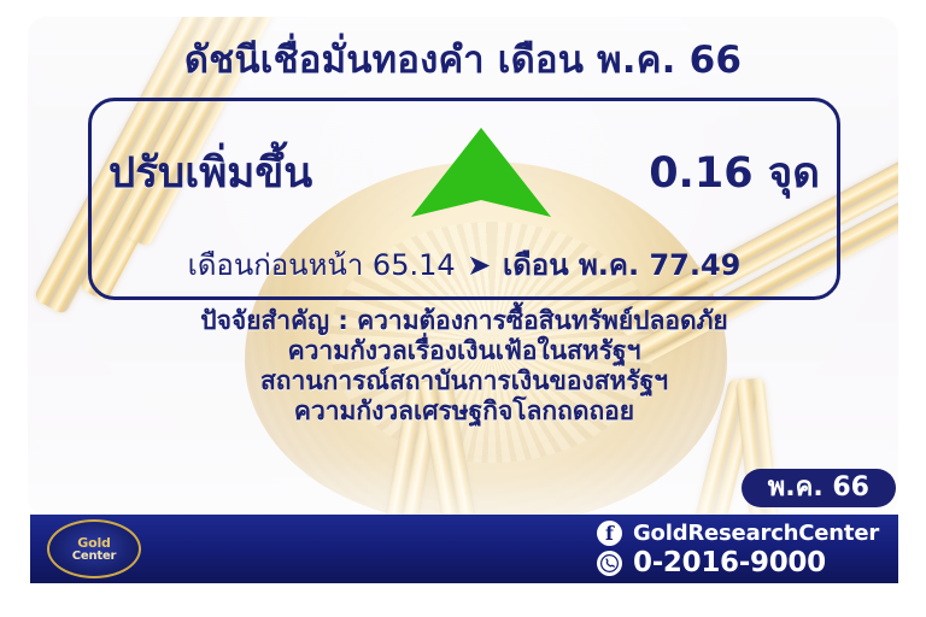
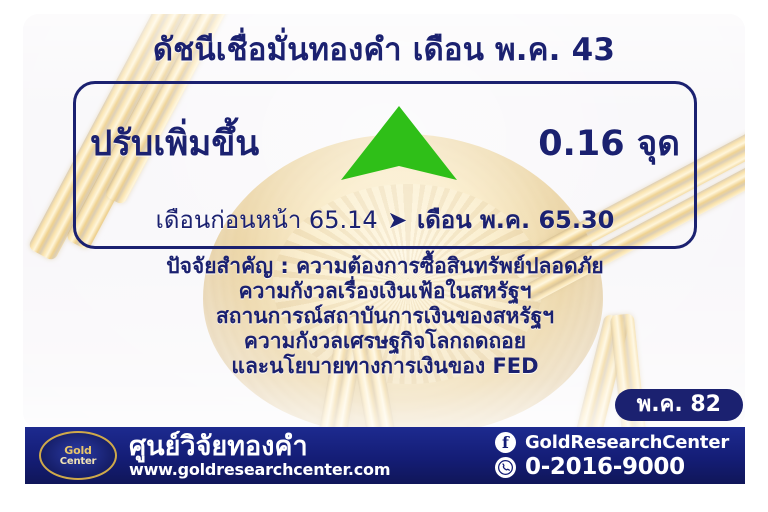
- ดัชนีเชื่อมั่นทองคำ เดือน พ.ค. 66
+ ดัชนีเชื่อมั่นทองคำ เดือน พ.ค. 43
  ปรับเพิ่มขึ้น
  0.16 จุด
- เดือนก่อนหน้า 65.14 ➤ เดือน พ.ค. 77.49
+ เดือนก่อนหน้า 65.14 ➤ เดือน พ.ค. 65.30
  ปัจจัยสำคัญ : ความต้องการซื้อสินทรัพย์ปลอดภัย
  ความกังวลเรื่องเงินเฟ้อในสหรัฐฯ
  สถานการณ์สถาบันการเงินของสหรัฐฯ
  ความกังวลเศรษฐกิจโลกถดถอย
+ และนโยบายทางการเงินของ FED
- พ.ค. 66
+ พ.ค. 82
  Gold
  Center
+ ศูนย์วิจัยทองคำ
+ www.goldresearchcenter.com
  f
  GoldResearchCenter
  0-2016-9000
